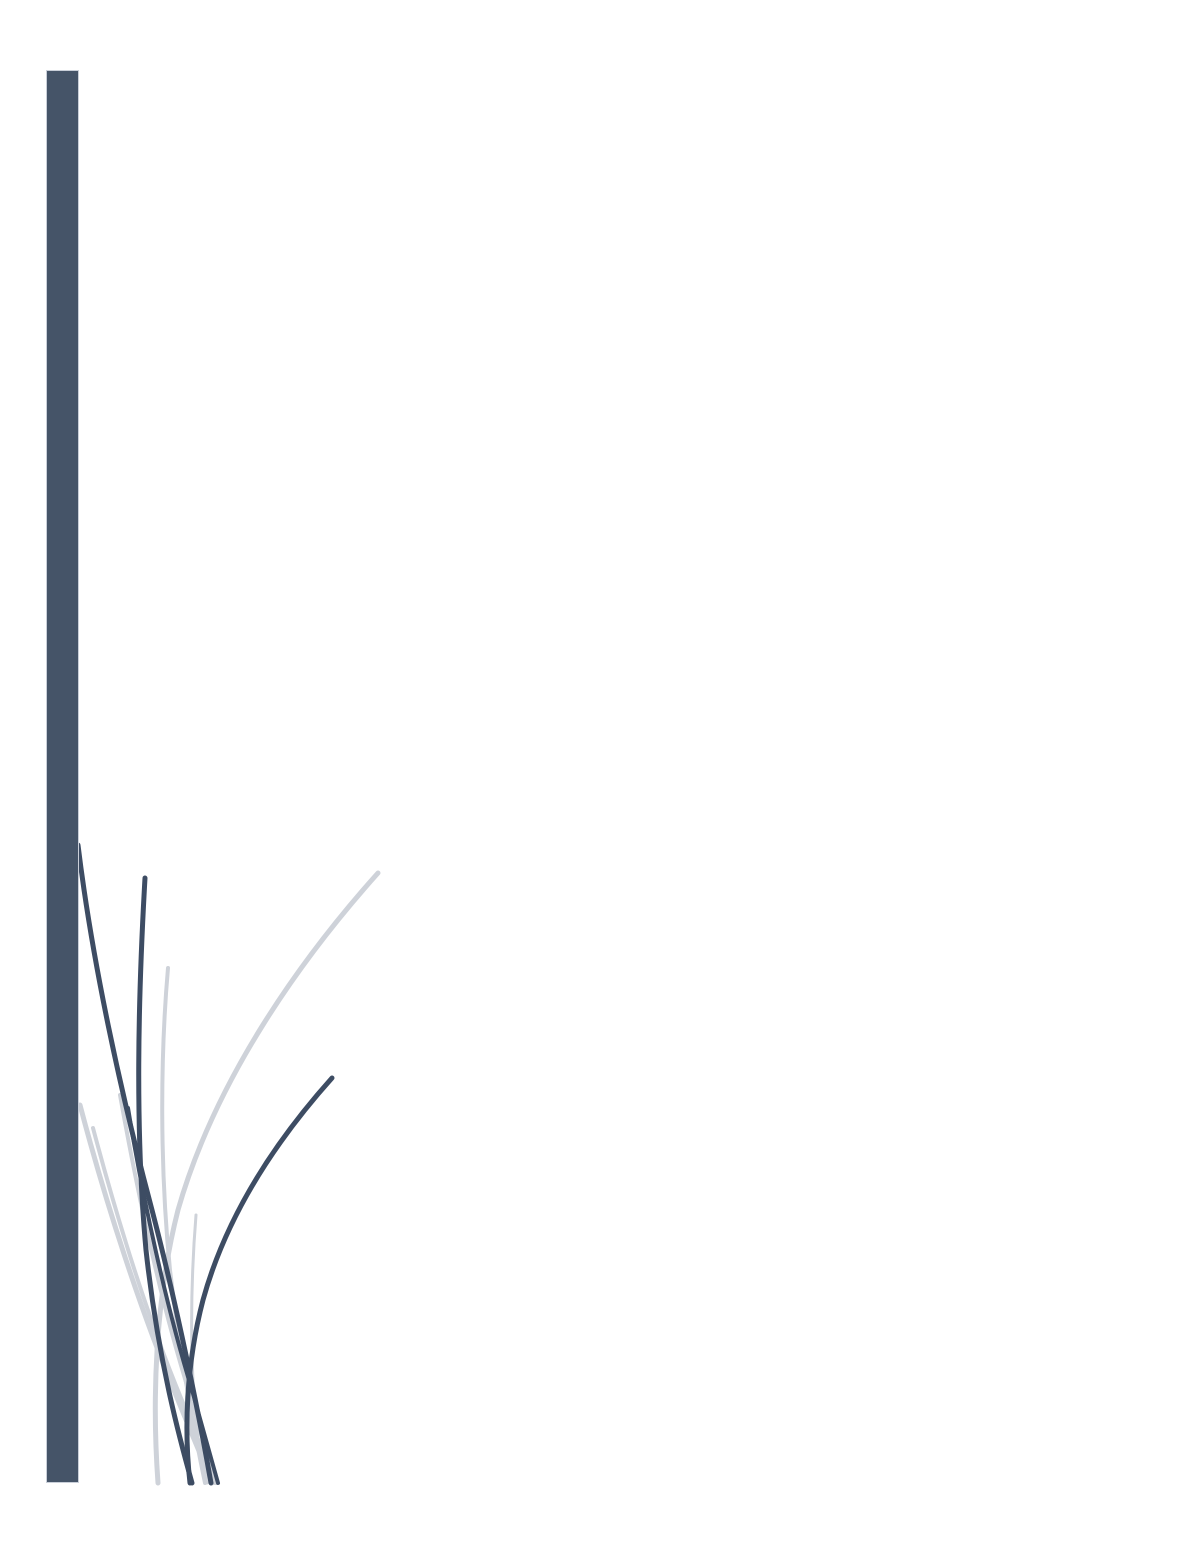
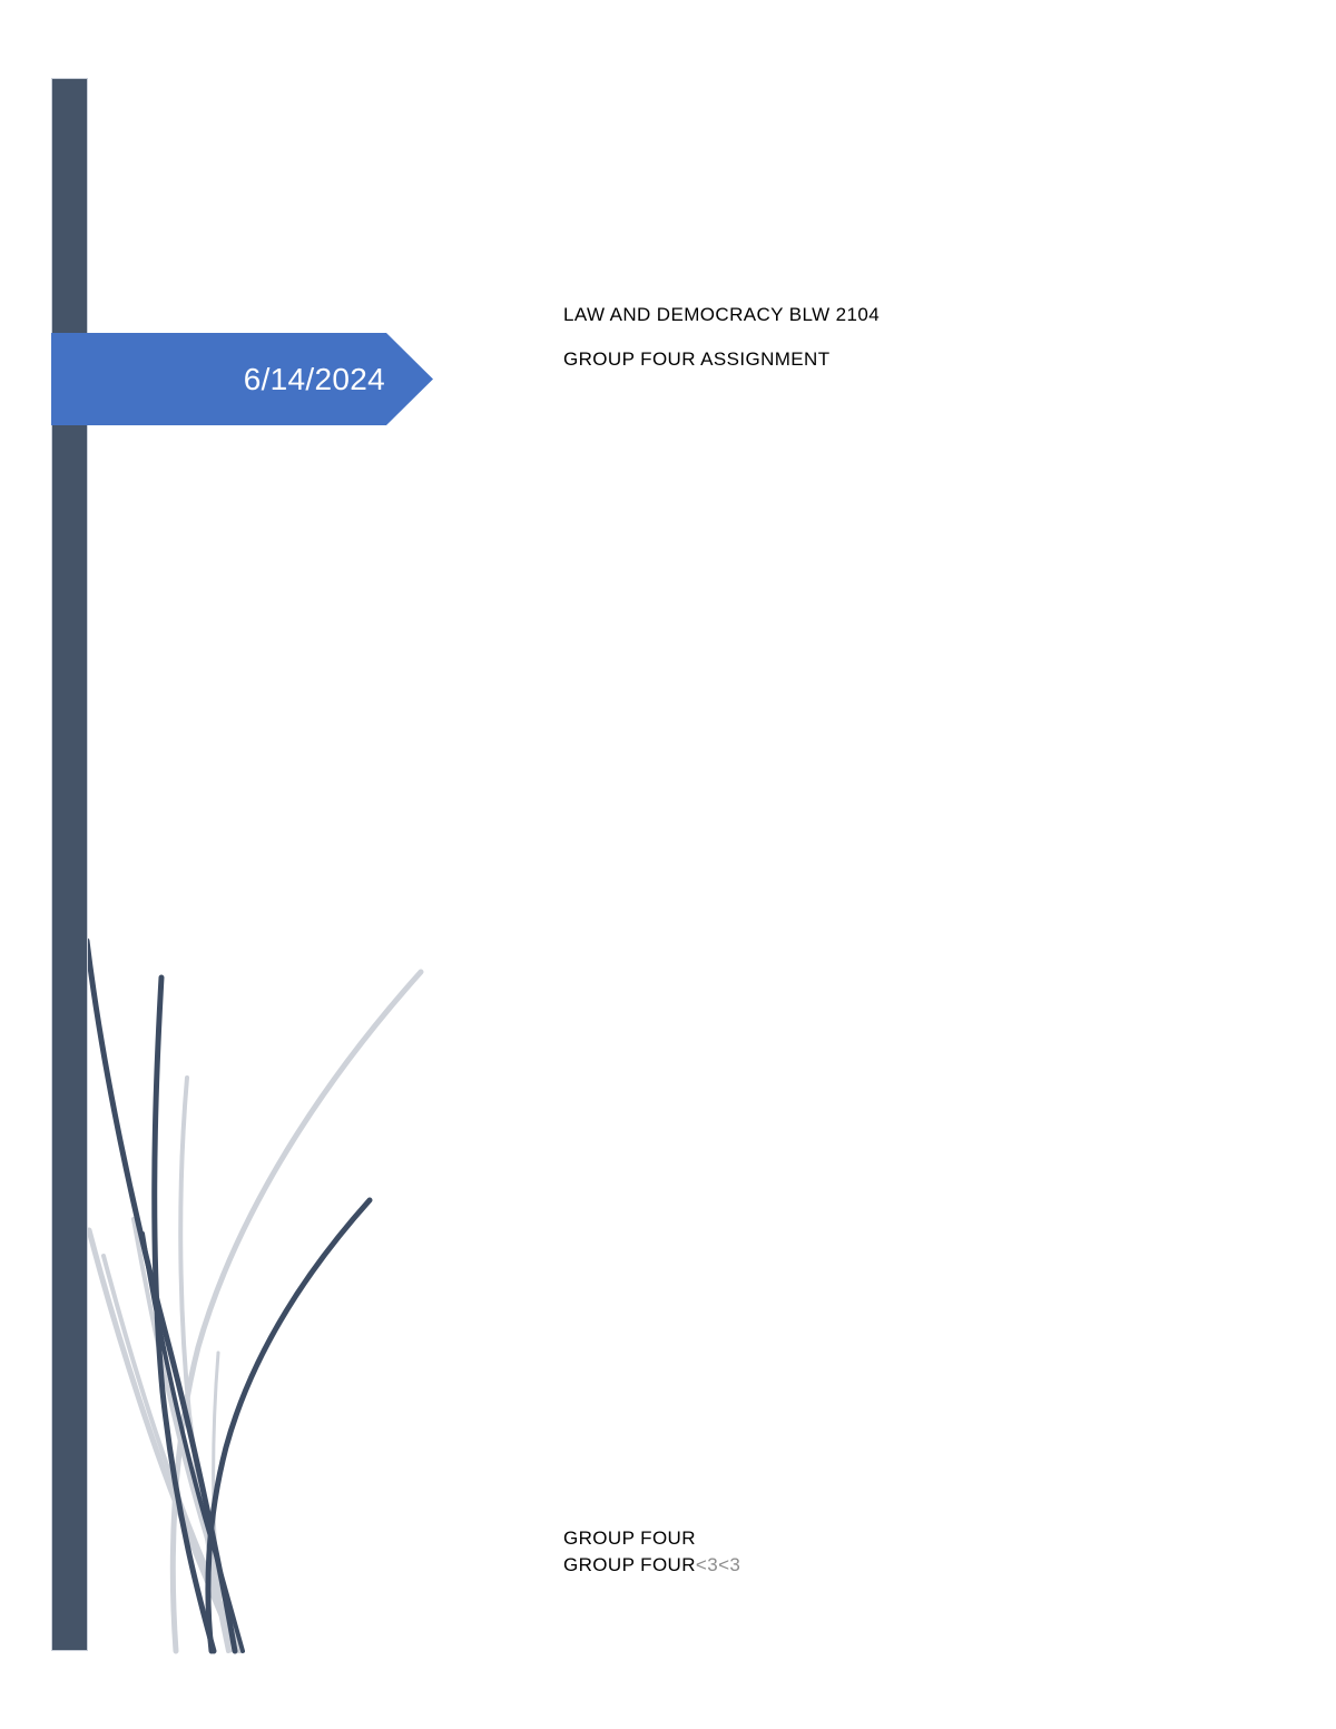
+ 6/14/2024
+ LAW AND DEMOCRACY BLW 2104
+ GROUP FOUR ASSIGNMENT
+ GROUP FOUR
+ GROUP FOUR<3<3
